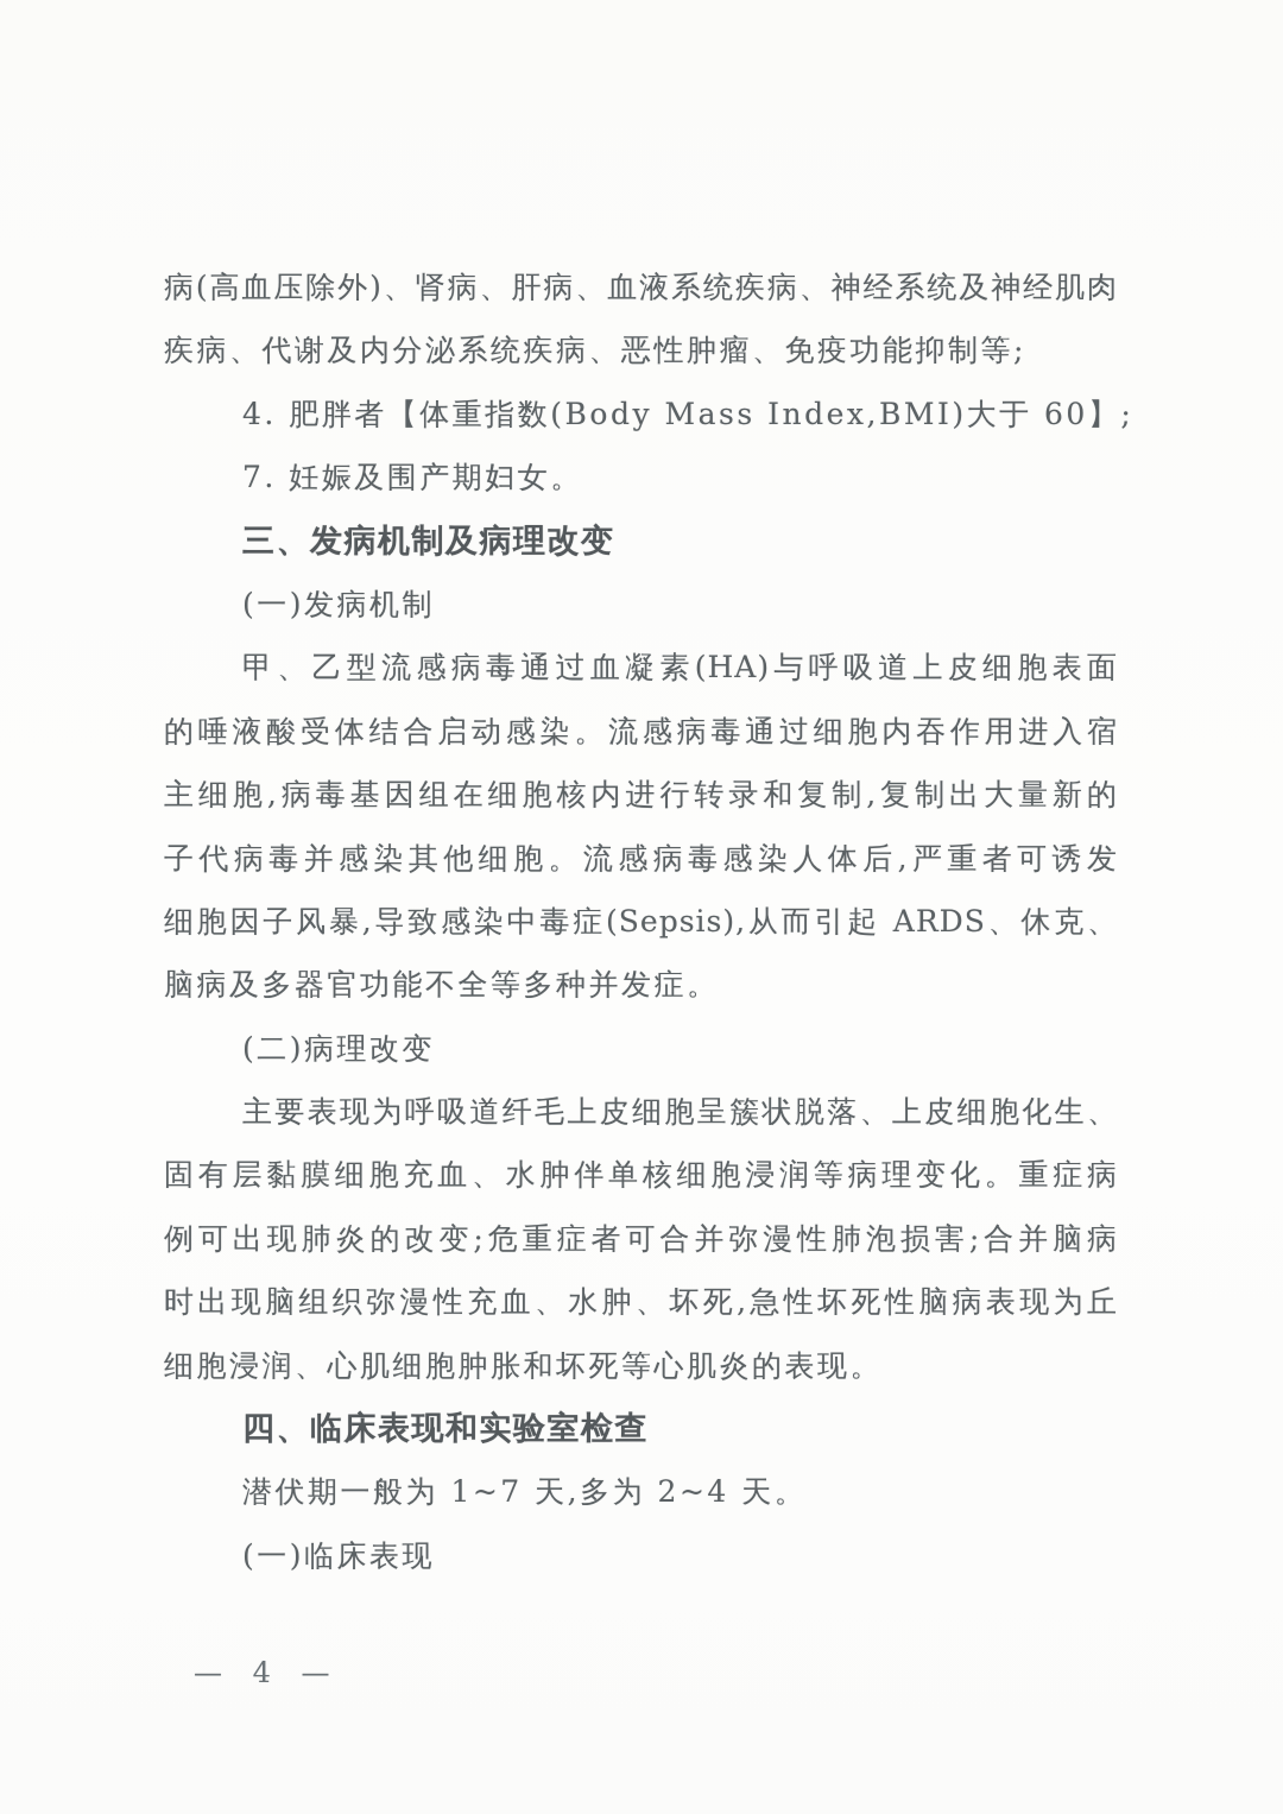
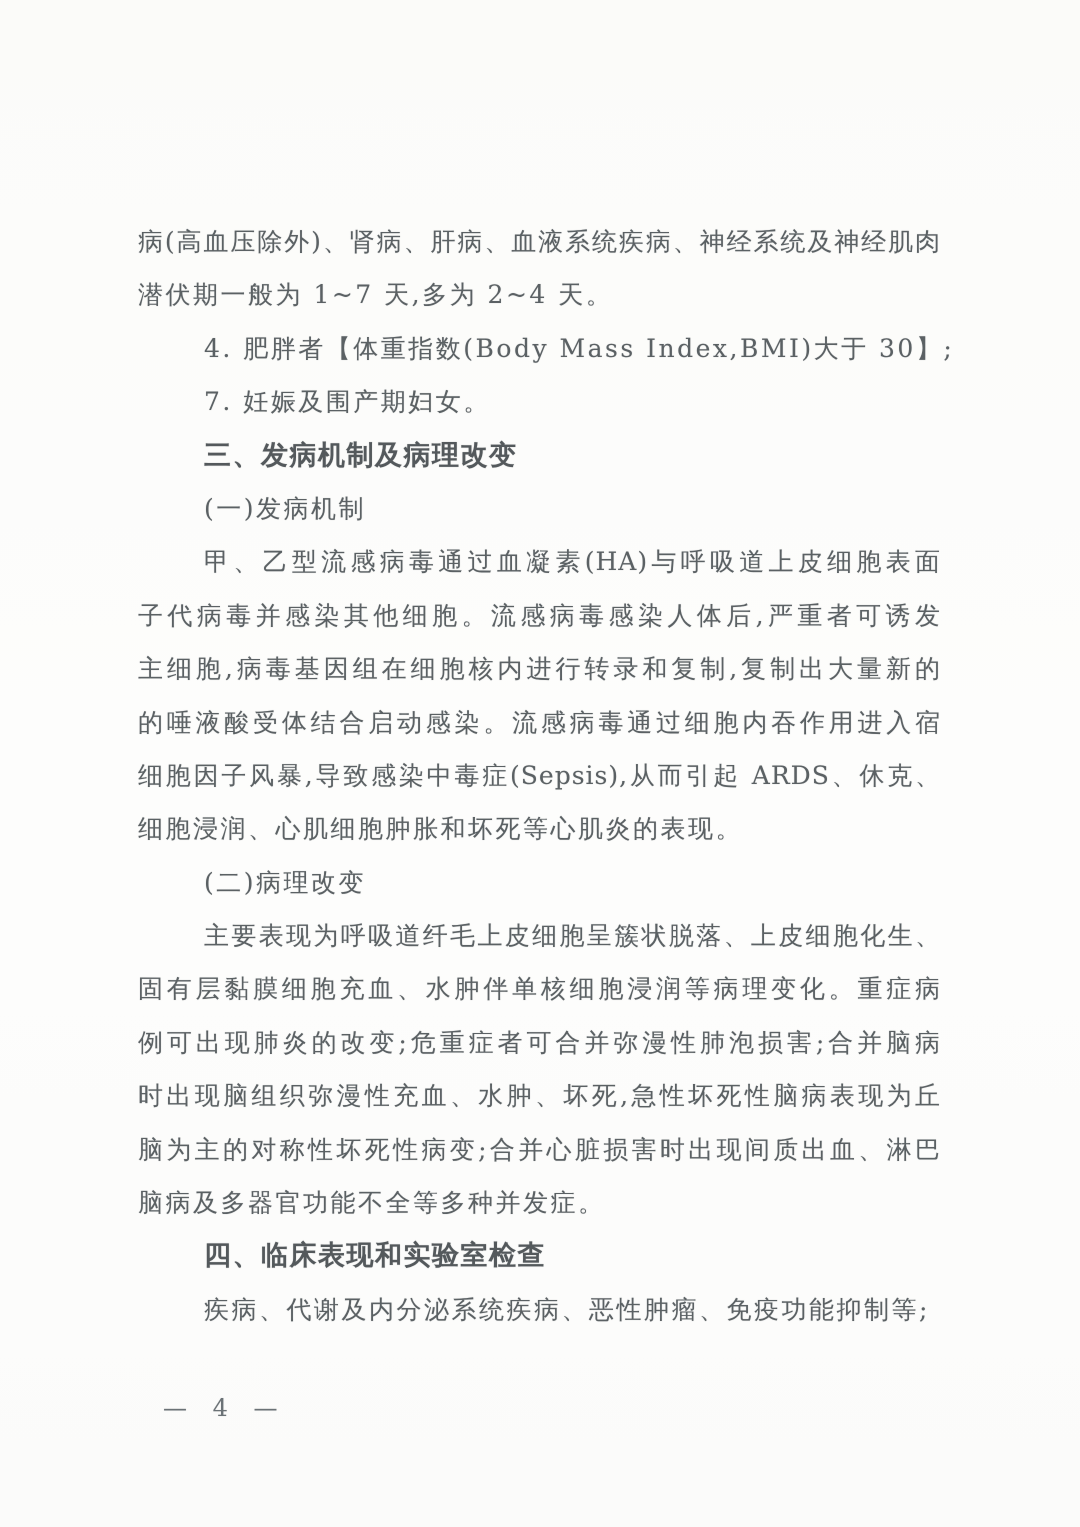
  病(高血压除外)、肾病、肝病、血液系统疾病、神经系统及神经肌肉
- 疾病、代谢及内分泌系统疾病、恶性肿瘤、免疫功能抑制等;
+ 潜伏期一般为 1~7 天,多为 2~4 天。
- 4. 肥胖者【体重指数(Body Mass Index,BMI)大于 60】;
+ 4. 肥胖者【体重指数(Body Mass Index,BMI)大于 30】;
  7. 妊娠及围产期妇女。
  三、发病机制及病理改变
  (一)发病机制
  甲、乙型流感病毒通过血凝素(HA)与呼吸道上皮细胞表面
- 的唾液酸受体结合启动感染。流感病毒通过细胞内吞作用进入宿
+ 子代病毒并感染其他细胞。流感病毒感染人体后,严重者可诱发
  主细胞,病毒基因组在细胞核内进行转录和复制,复制出大量新的
- 子代病毒并感染其他细胞。流感病毒感染人体后,严重者可诱发
+ 的唾液酸受体结合启动感染。流感病毒通过细胞内吞作用进入宿
  细胞因子风暴,导致感染中毒症(Sepsis),从而引起 ARDS、休克、
- 脑病及多器官功能不全等多种并发症。
+ 细胞浸润、心肌细胞肿胀和坏死等心肌炎的表现。
  (二)病理改变
  主要表现为呼吸道纤毛上皮细胞呈簇状脱落、上皮细胞化生、
  固有层黏膜细胞充血、水肿伴单核细胞浸润等病理变化。重症病
  例可出现肺炎的改变;危重症者可合并弥漫性肺泡损害;合并脑病
  时出现脑组织弥漫性充血、水肿、坏死,急性坏死性脑病表现为丘
+ 脑为主的对称性坏死性病变;合并心脏损害时出现间质出血、淋巴
- 细胞浸润、心肌细胞肿胀和坏死等心肌炎的表现。
+ 脑病及多器官功能不全等多种并发症。
  四、临床表现和实验室检查
- 潜伏期一般为 1~7 天,多为 2~4 天。
+ 疾病、代谢及内分泌系统疾病、恶性肿瘤、免疫功能抑制等;
- (一)临床表现
  — 4 —
